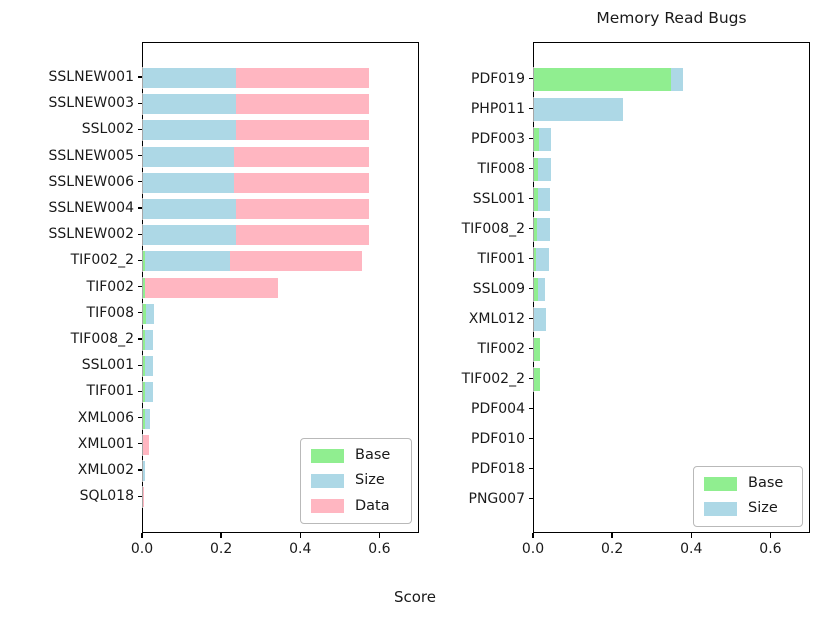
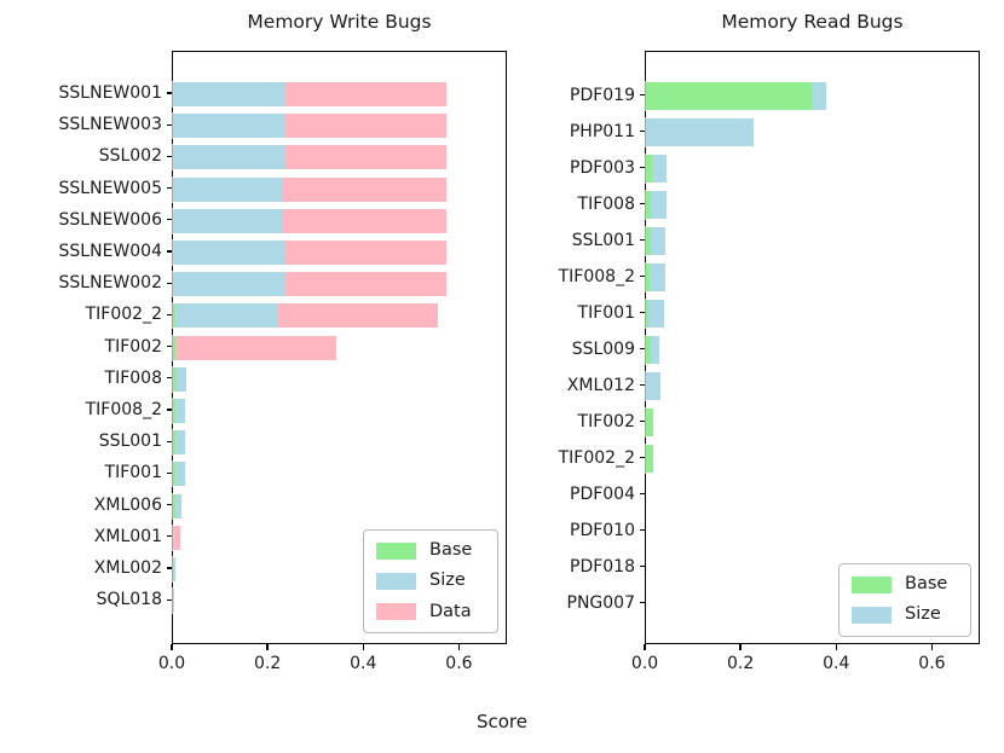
+ Memory Write Bugs
  SSLNEW001
  SSLNEW003
  SSL002
  SSLNEW005
  SSLNEW006
  SSLNEW004
  SSLNEW002
  TIF002_2
  TIF002
  TIF008
  TIF008_2
  SSL001
  TIF001
  XML006
  XML001
  XML002
  SQL018
  0.0
  0.2
  0.4
  0.6
  Base
  Size
  Data
  Memory Read Bugs
  PDF019
  PHP011
  PDF003
  TIF008
  SSL001
  TIF008_2
  TIF001
  SSL009
  XML012
  TIF002
  TIF002_2
  PDF004
  PDF010
  PDF018
  PNG007
  0.0
  0.2
  0.4
  0.6
  Base
  Size
  Score
